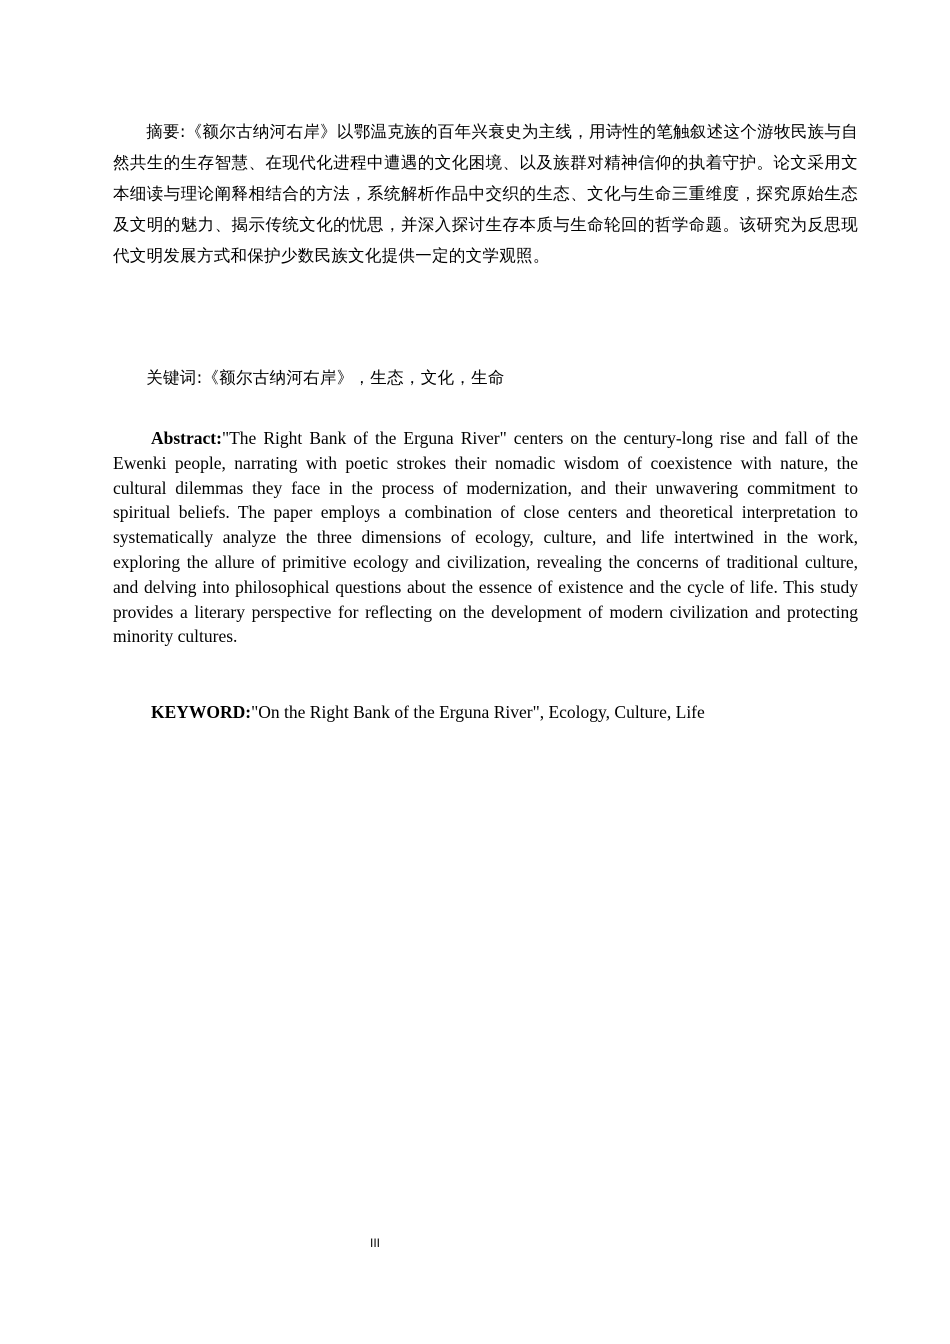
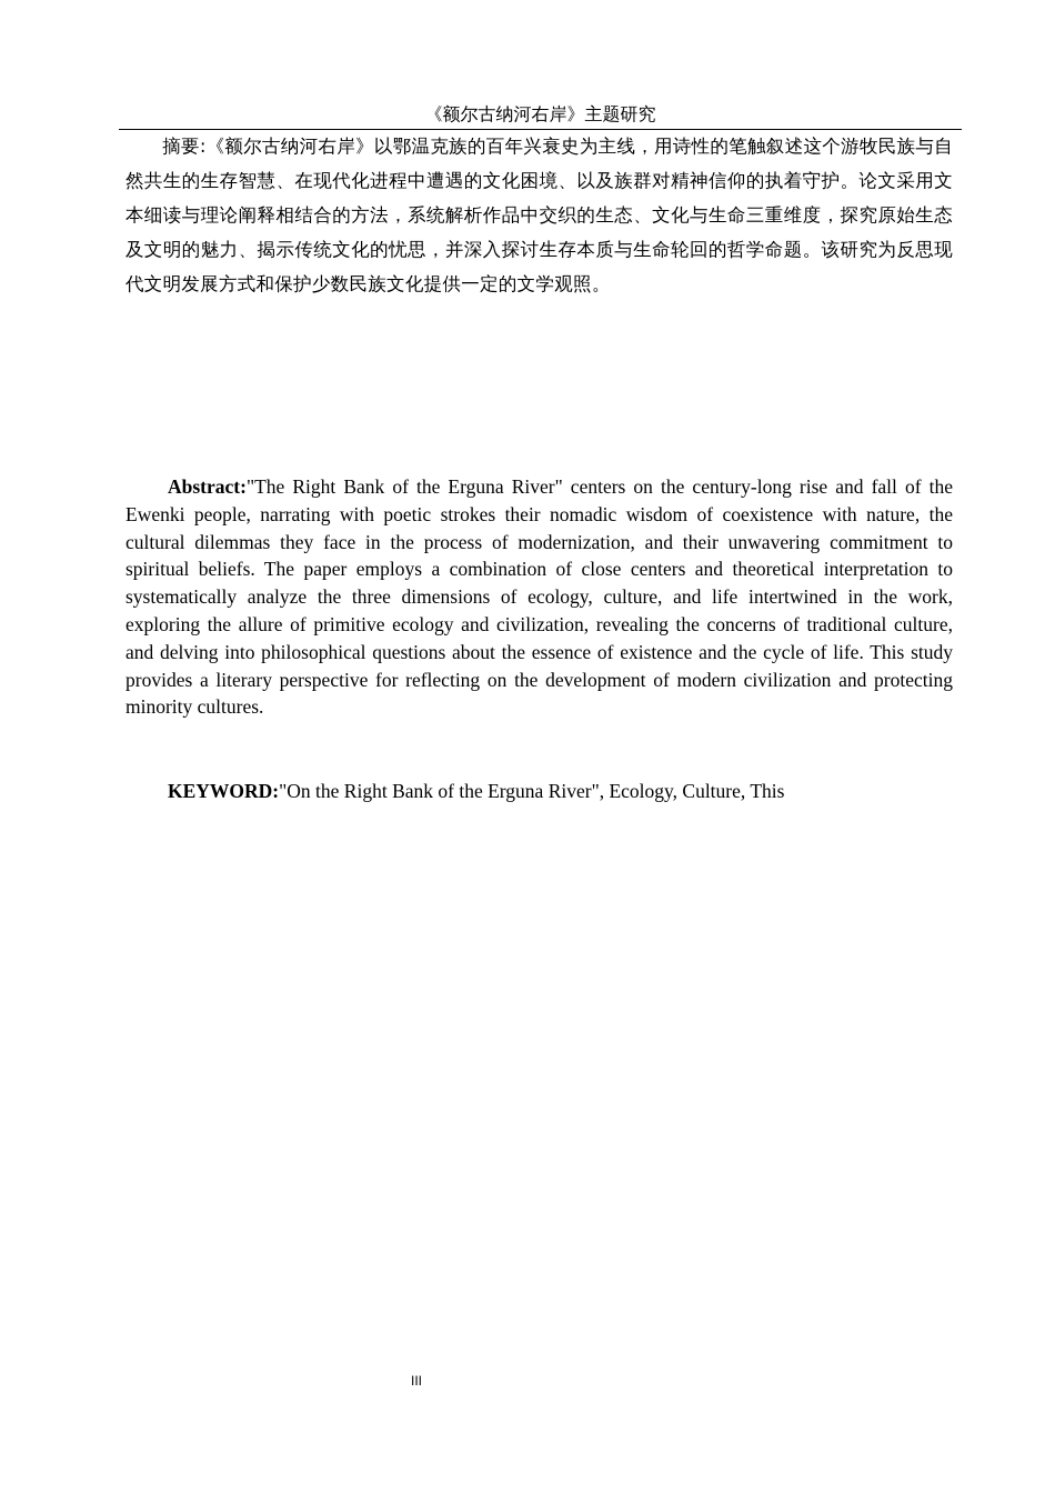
+ 《额尔古纳河右岸》主题研究
  摘要:《额尔古纳河右岸》以鄂温克族的百年兴衰史为主线，用诗性的笔触叙述这个游牧民族与自然共生的生存智慧、在现代化进程中遭遇的文化困境、以及族群对精神信仰的执着守护。论文采用文本细读与理论阐释相结合的方法，系统解析作品中交织的生态、文化与生命三重维度，探究原始生态及文明的魅力、揭示传统文化的忧思，并深入探讨生存本质与生命轮回的哲学命题。该研究为反思现代文明发展方式和保护少数民族文化提供一定的文学观照。
- 关键词:《额尔古纳河右岸》，生态，文化，生命
  Abstract:"The Right Bank of the Erguna River" centers on the century-long rise and fall of the Ewenki people, narrating with poetic strokes their nomadic wisdom of coexistence with nature, the cultural dilemmas they face in the process of modernization, and their unwavering commitment to spiritual beliefs. The paper employs a combination of close centers and theoretical interpretation to systematically analyze the three dimensions of ecology, culture, and life intertwined in the work, exploring the allure of primitive ecology and civilization, revealing the concerns of traditional culture, and delving into philosophical questions about the essence of existence and the cycle of life. This study provides a literary perspective for reflecting on the development of modern civilization and protecting minority cultures.
- KEYWORD:"On the Right Bank of the Erguna River", Ecology, Culture, Life
+ KEYWORD:"On the Right Bank of the Erguna River", Ecology, Culture, This
  III
